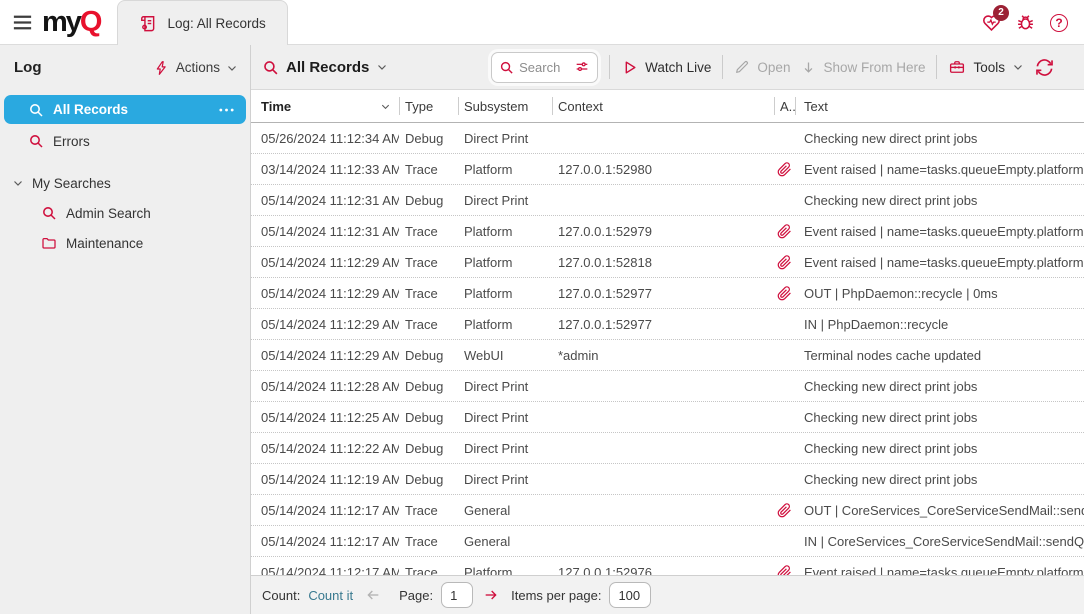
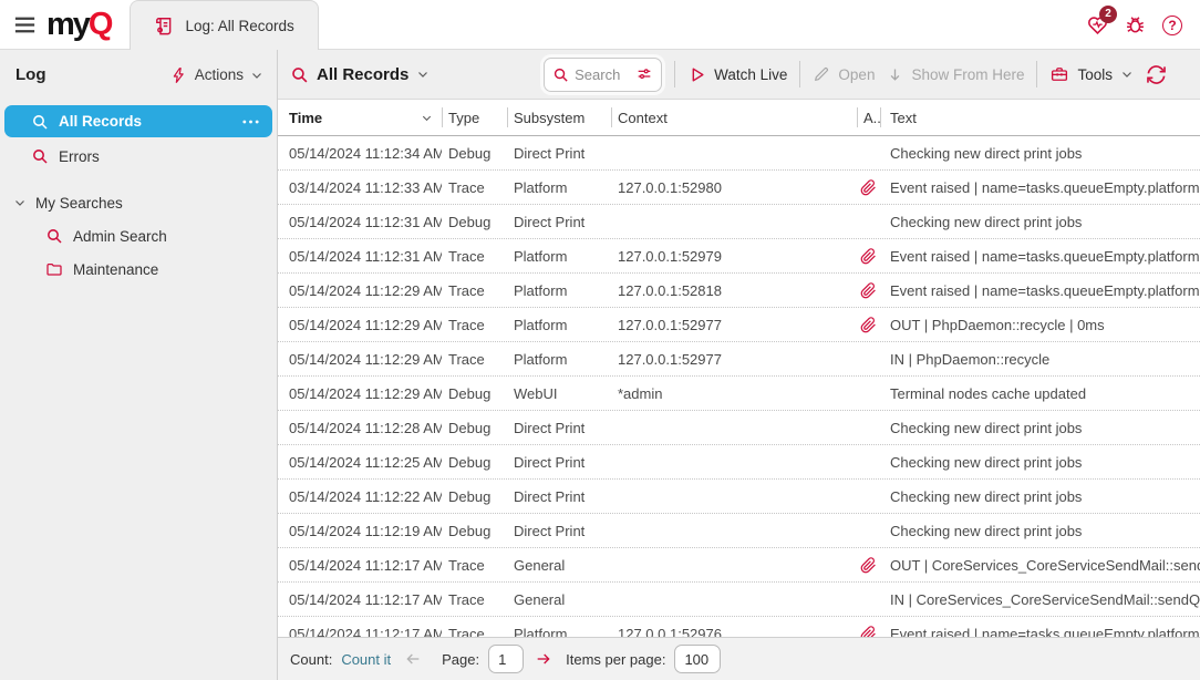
  myQ
  Log: All Records
  2
  ?
  Log
  Actions
  All Records
  Errors
  My Searches
  Admin Search
  Maintenance
  All Records
  Search
  Watch Live
  Open
  Show From Here
  Tools
  Time
  Type
  Subsystem
  Context
  Text
- 05/26/2024 11:12:34 AM
+ 05/14/2024 11:12:34 AM
  Debug
  Direct Print
  Checking new direct print jobs
  03/14/2024 11:12:33 AM
  Trace
  Platform
  127.0.0.1:52980
  Event raised | name=tasks.queueEmpty.platform
  05/14/2024 11:12:31 AM
  Debug
  Direct Print
  Checking new direct print jobs
  05/14/2024 11:12:31 AM
  Trace
  Platform
  127.0.0.1:52979
  Event raised | name=tasks.queueEmpty.platform
  05/14/2024 11:12:29 AM
  Trace
  Platform
  127.0.0.1:52818
  Event raised | name=tasks.queueEmpty.platform
  05/14/2024 11:12:29 AM
  Trace
  Platform
  127.0.0.1:52977
  OUT | PhpDaemon::recycle | 0ms
  05/14/2024 11:12:29 AM
  Trace
  Platform
  127.0.0.1:52977
  IN | PhpDaemon::recycle
  05/14/2024 11:12:29 AM
  Debug
  WebUI
  *admin
  Terminal nodes cache updated
  05/14/2024 11:12:28 AM
  Debug
  Direct Print
  Checking new direct print jobs
  05/14/2024 11:12:25 AM
  Debug
  Direct Print
  Checking new direct print jobs
  05/14/2024 11:12:22 AM
  Debug
  Direct Print
  Checking new direct print jobs
  05/14/2024 11:12:19 AM
  Debug
  Direct Print
  Checking new direct print jobs
  05/14/2024 11:12:17 AM
  Trace
  General
  OUT | CoreServices_CoreServiceSendMail::sen
  05/14/2024 11:12:17 AM
  Trace
  General
  IN | CoreServices_CoreServiceSendMail::sendQ
  05/14/2024 11:12:17 AM
  Trace
  Platform
  127.0.0.1:52976
  Event raised | name=tasks.queueEmpty.platform
  Count:
  Count it
  Page:
  1
  Items per page:
  100
